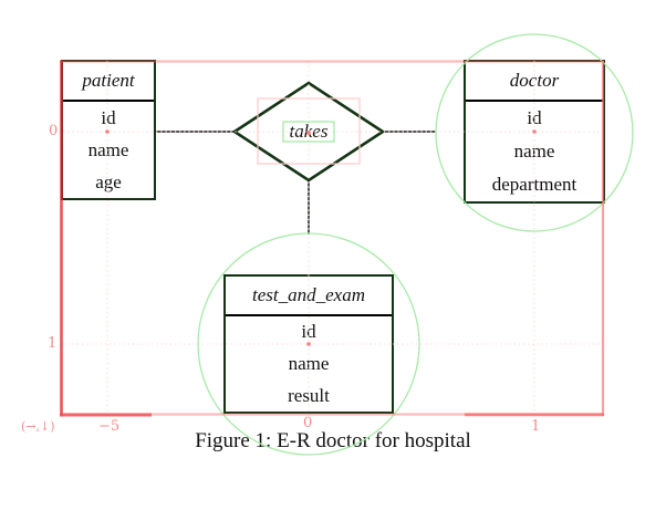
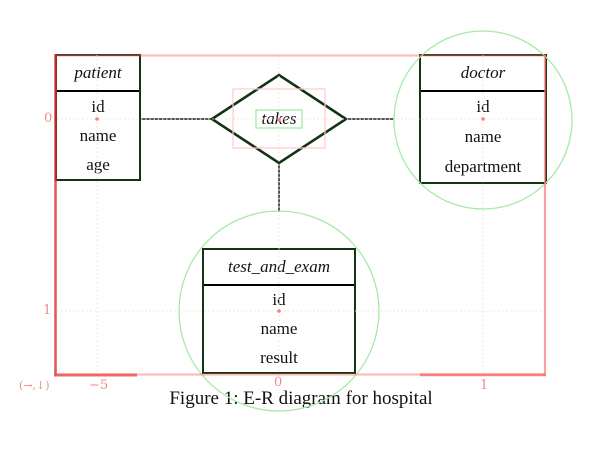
  patient
  id
  name
  age
  doctor
  id
  name
  department
  test_and_exam
  id
  name
  result
  0
  1
  −5
  0
  1
  (→,↓)
- Figure 1: E-R doctor for hospital
+ Figure 1: E-R diagram for hospital
